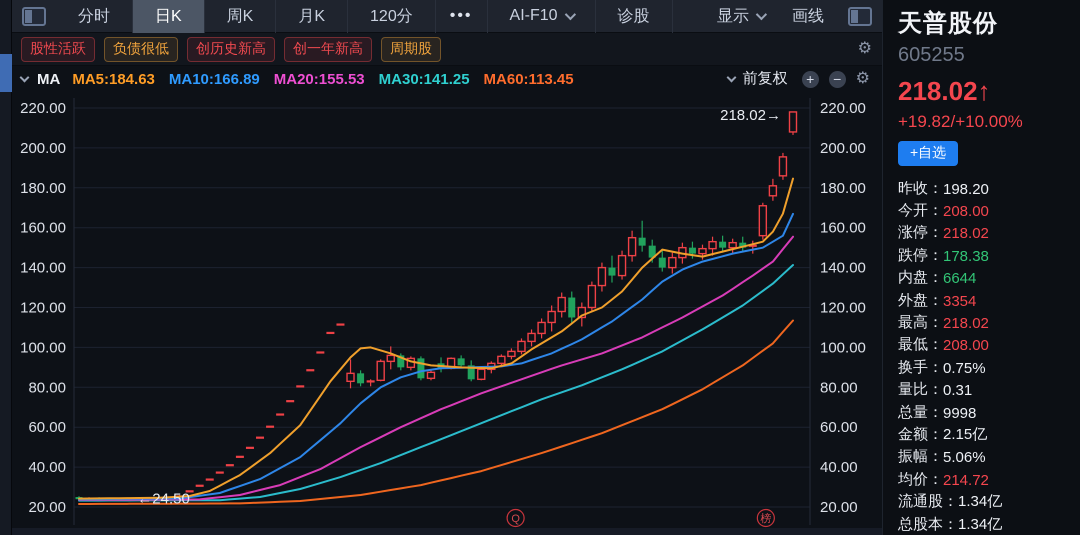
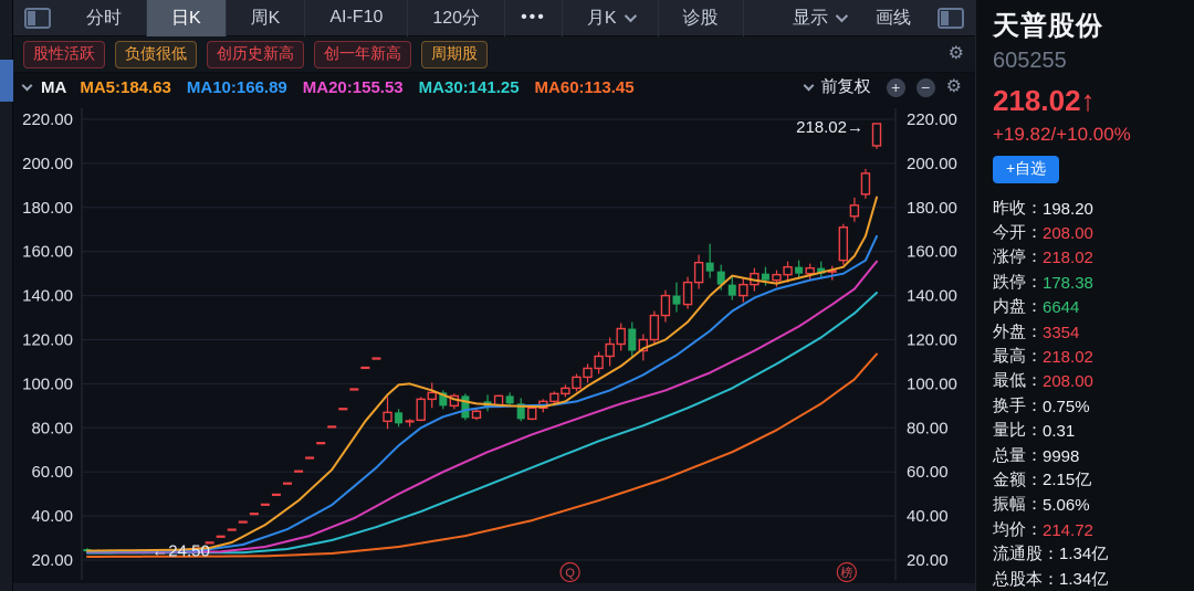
  分时
  日K
  周K
- 月K
+ AI-F10
  120分
  •••
- AI-F10
+ 月K
  诊股
  显示
  画线
  股性活跃
  负债很低
  创历史新高
  创一年新高
  周期股
  ⚙
  MA
  MA5:184.63
  MA10:166.89
  MA20:155.53
  MA30:141.25
  MA60:113.45
  前复权
  +
  −
  ⚙
  220.00
  220.00
  200.00
  200.00
  180.00
  180.00
  160.00
  160.00
  140.00
  140.00
  120.00
  120.00
  100.00
  100.00
  80.00
  80.00
  60.00
  60.00
  40.00
  40.00
  20.00
  20.00
  ←24.50
  218.02→
  Q
  榜
  天普股份
  605255
  218.02↑
  +19.82/+10.00%
  +自选
  昨收：
  198.20
  今开：
  208.00
  涨停：
  218.02
  跌停：
  178.38
  内盘：
  6644
  外盘：
  3354
  最高：
  218.02
  最低：
  208.00
  换手：
  0.75%
  量比：
  0.31
  总量：
  9998
  金额：
  2.15亿
  振幅：
  5.06%
  均价：
  214.72
  流通股：
  1.34亿
  总股本：
  1.34亿
